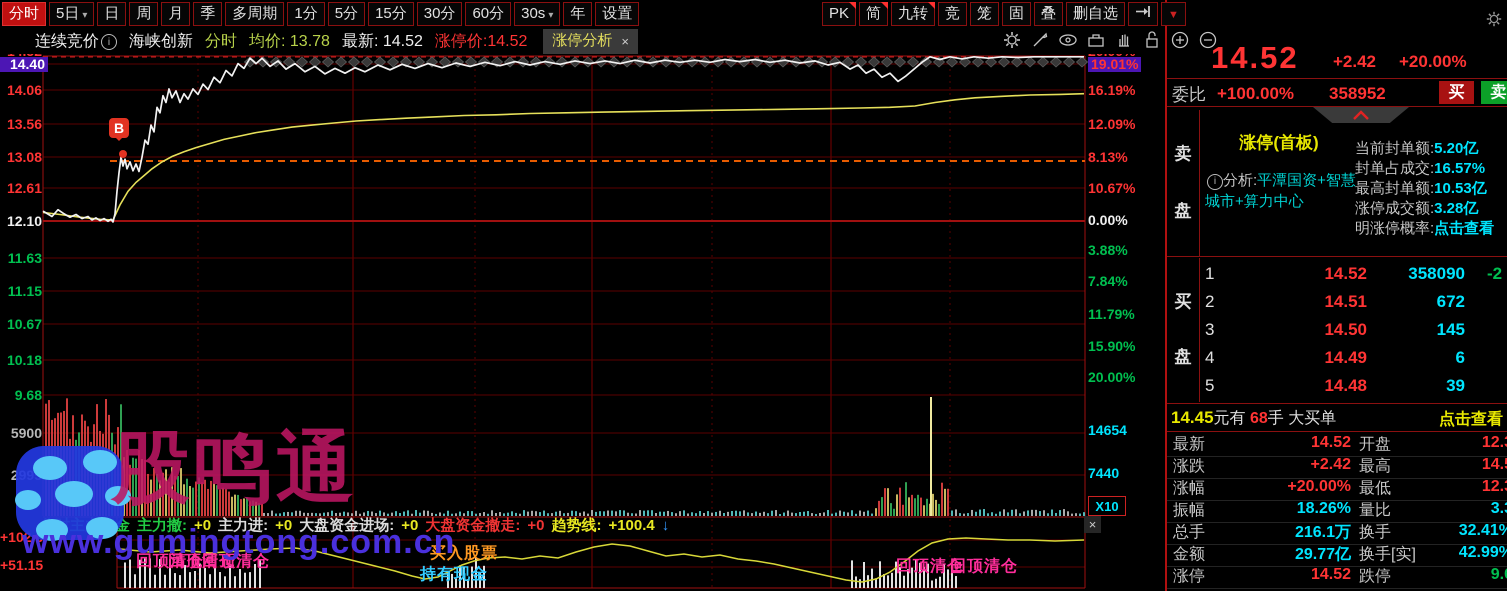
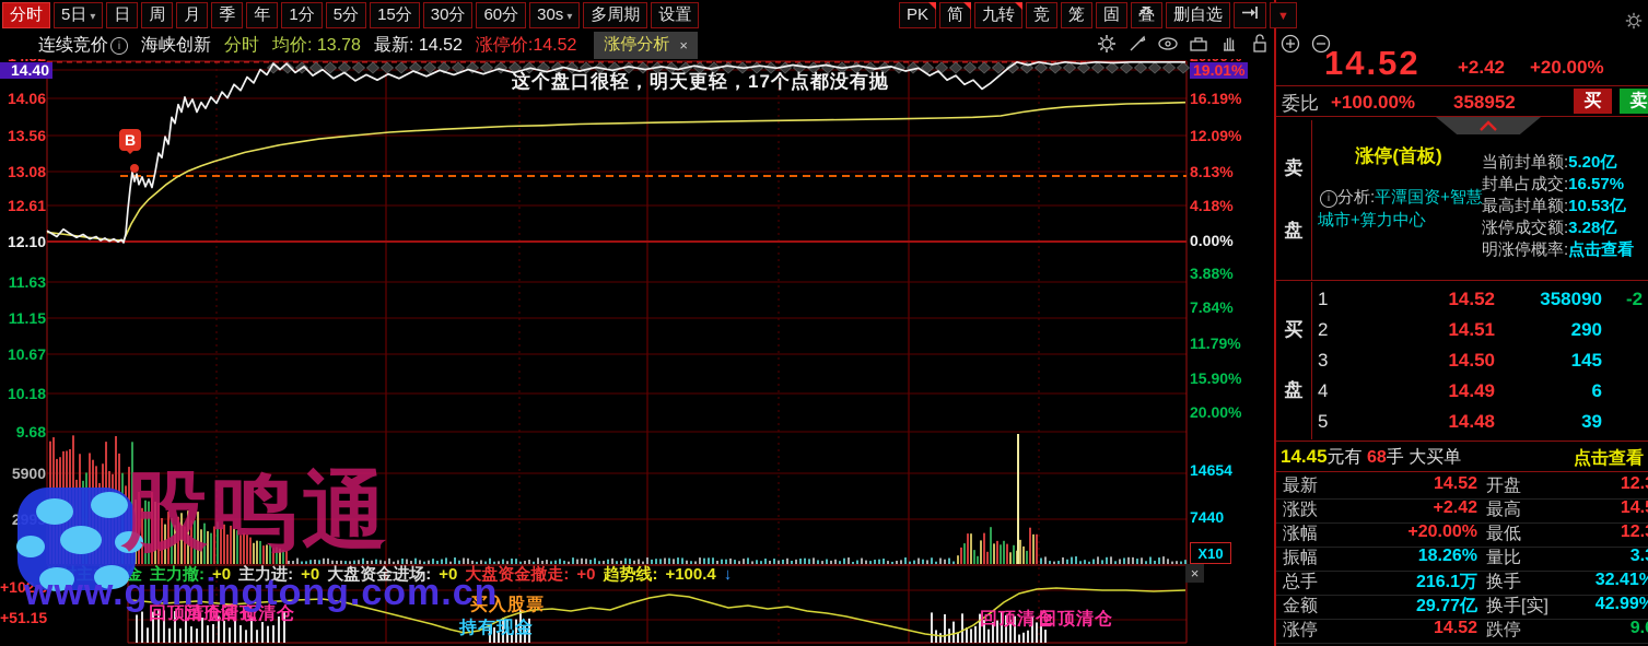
  分时
  5日 ▾
  日
  周
  月
  季
- 多周期
+ 年
  1分
  5分
  15分
  30分
  60分
  30s ▾
- 年
+ 多周期
  设置
  PK
  简
  九转
  竞
  笼
  固
  叠
  删自选
  ▼
  连续竞价 i
  海峡创新
  分时
  均价: 13.78
  最新: 14.52
  涨停价:14.52
  涨停分析
  ×
  14.40
  14.06
  13.56
  13.08
  12.61
  12.10
  11.63
  11.15
  10.67
  10.18
  9.68
  5900
  +51.15
  19.01%
  16.19%
  12.09%
  8.13%
- 10.67%
+ 4.18%
  0.00%
  3.88%
  7.84%
  11.79%
  15.90%
  20.00%
  14654
  7440
+ 这个盘口很轻，明天更轻，17个点都没有抛
  B
  股鸣通
  www.gumingtong.com.cn
  主力撤:
  +0
  主力进:
  +0
  大盘资金进场:
  +0
  大盘资金撤走:
  +0
  趋势线:
  +100.4
  ↓
  回顶清仓
  回顶清仓
  回顶清仓
  买入股票
  持有现金
  回顶清仓
  回顶清仓
  X10
  ×
  14.52
  +2.42
  +20.00%
  委比
  +100.00%
  358952
  买
  卖
  卖
  盘
  涨停(首板)
  i 分析:平潭国资+智慧城市+算力中心
  当前封单额:
  5.20亿
  封单占成交:
  16.57%
  最高封单额:
  10.53亿
  涨停成交额:
  3.28亿
  明涨停概率:
  点击查看
  买
  盘
  1
  14.52
  358090
  -2
  2
  14.51
- 672
+ 290
  3
  14.50
  145
  4
  14.49
  6
  5
  14.48
  39
  14.45元有 68手 大买单
  点击查看
  最新
  14.52
  开盘
  12.
  涨跌
  +2.42
  最高
  14.
  涨幅
  +20.00%
  最低
  12.
  振幅
  18.26%
  量比
  总手
  216.1万
  换手
  32.41%
  金额
  29.77亿
  换手[实]
  42.99%
  涨停
  14.52
  跌停
